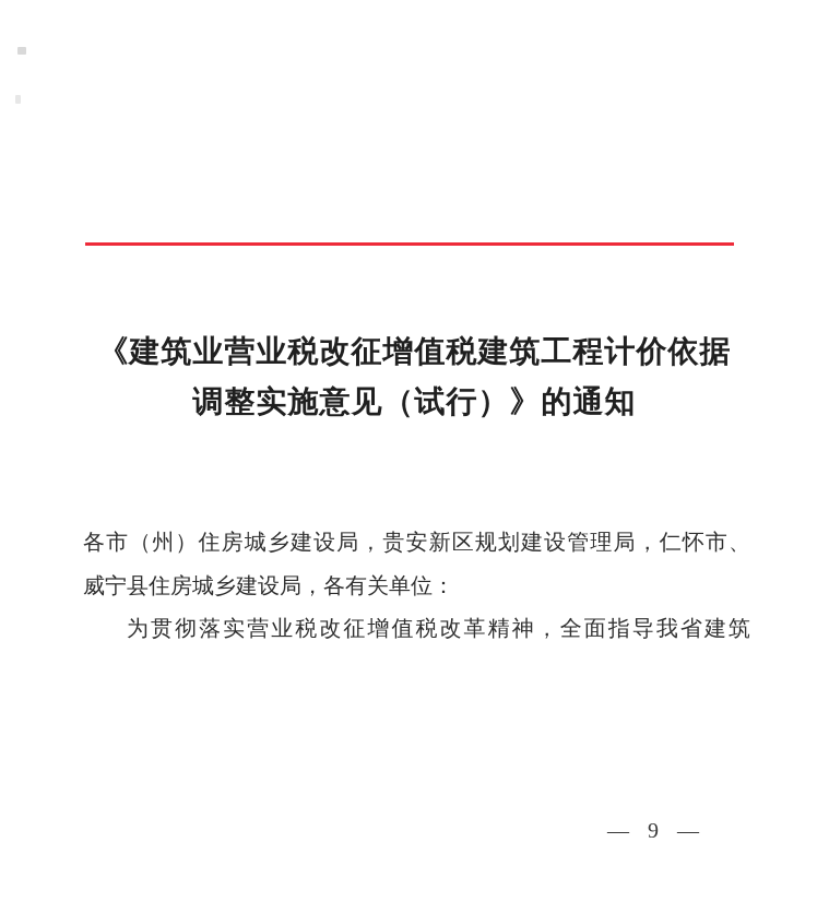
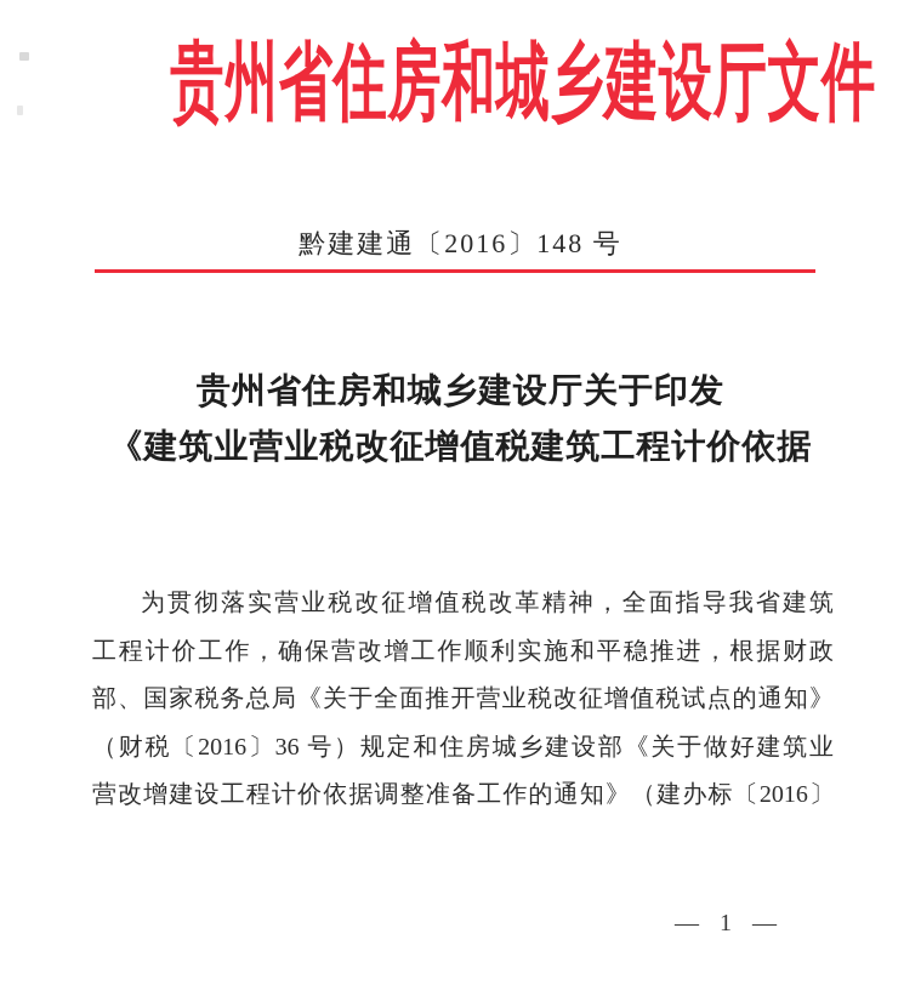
+ 贵州省住房和城乡建设厅文件
+ 黔建建通〔2016〕148 号
+ 贵州省住房和城乡建设厅关于印发
  《建筑业营业税改征增值税建筑工程计价依据
- 调整实施意见（试行）》的通知
- 各市（州）住房城乡建设局，贵安新区规划建设管理局，仁怀市、
- 威宁县住房城乡建设局，各有关单位：
  为贯彻落实营业税改征增值税改革精神，全面指导我省建筑
+ 工程计价工作，确保营改增工作顺利实施和平稳推进，根据财政
+ 部、国家税务总局《关于全面推开营业税改征增值税试点的通知》
+ （财税〔2016〕36 号）规定和住房城乡建设部《关于做好建筑业
+ 营改增建设工程计价依据调整准备工作的通知》（建办标〔2016〕
- — 9 —
+ — 1 —
